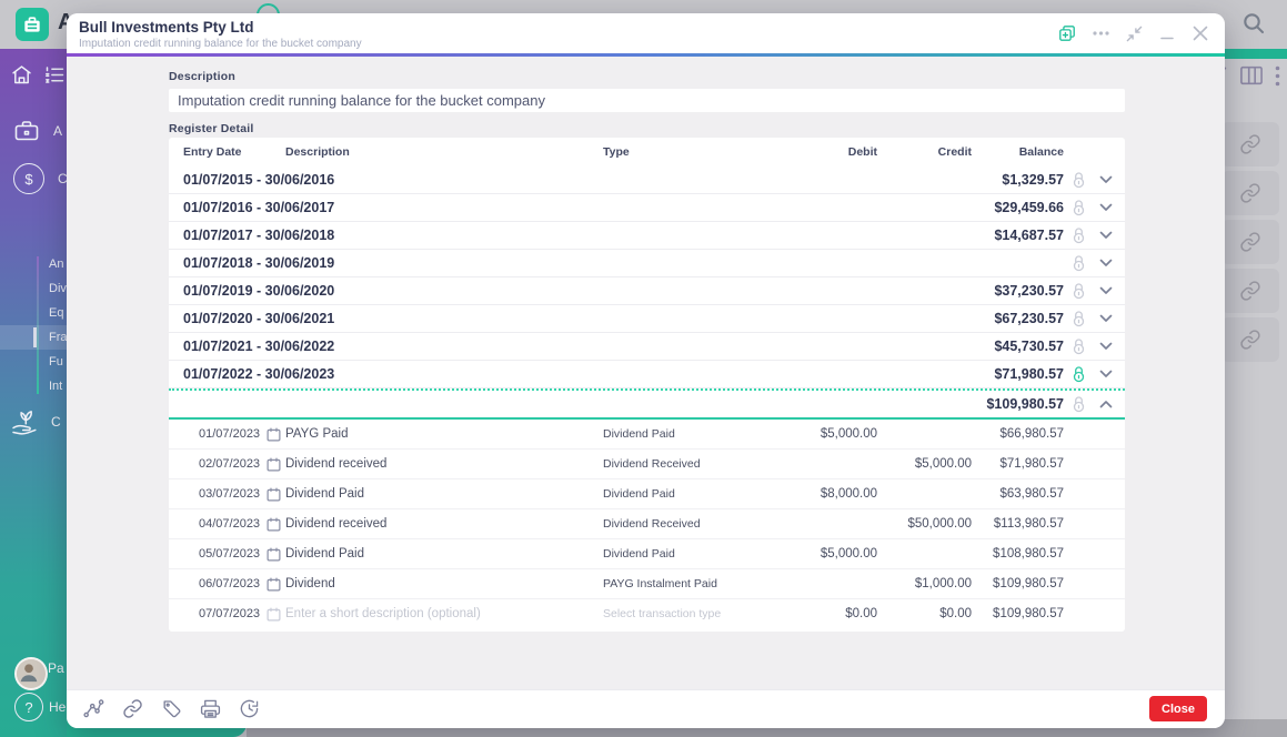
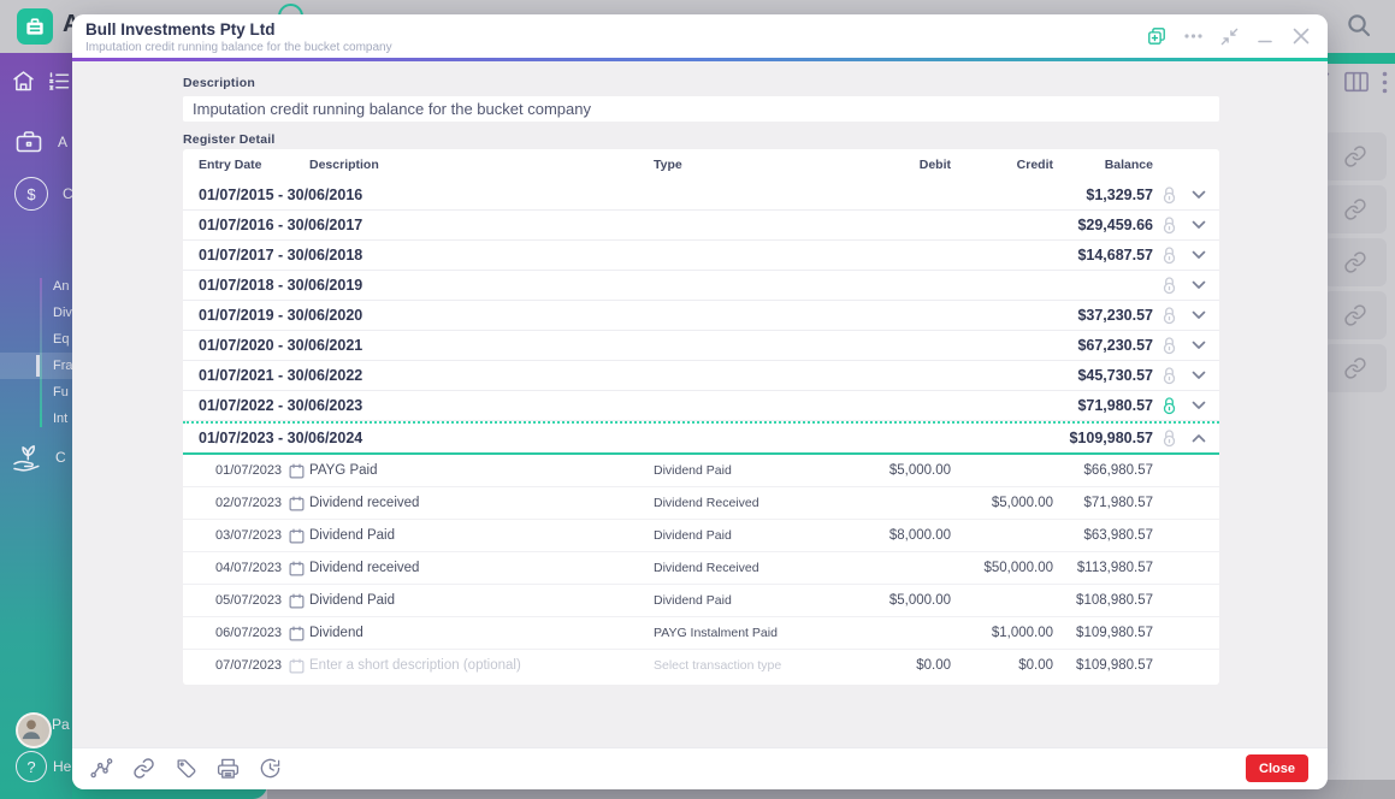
  A
  $
  C
  An
  Div
  Eq
  Fra
  Fu
  Int
  C
  Pa
  ?
  He
  Bull Investments Pty Ltd
  Imputation credit running balance for the bucket company
  Description
  Imputation credit running balance for the bucket company
  Register Detail
  Entry Date
  Description
  Type
  Debit
  Credit
  Balance
  01/07/2015 - 30/06/2016
  $1,329.57
  01/07/2016 - 30/06/2017
  $29,459.66
  01/07/2017 - 30/06/2018
  $14,687.57
  01/07/2018 - 30/06/2019
  01/07/2019 - 30/06/2020
  $37,230.57
  01/07/2020 - 30/06/2021
  $67,230.57
  01/07/2021 - 30/06/2022
  $45,730.57
  01/07/2022 - 30/06/2023
  $71,980.57
+ 01/07/2023 - 30/06/2024
  $109,980.57
  01/07/2023
  PAYG Paid
  Dividend Paid
  $5,000.00
  $66,980.57
  02/07/2023
  Dividend received
  Dividend Received
  $5,000.00
  $71,980.57
  03/07/2023
  Dividend Paid
  Dividend Paid
  $8,000.00
  $63,980.57
  04/07/2023
  Dividend received
  Dividend Received
  $50,000.00
  $113,980.57
  05/07/2023
  Dividend Paid
  Dividend Paid
  $5,000.00
  $108,980.57
  06/07/2023
  Dividend
  PAYG Instalment Paid
  $1,000.00
  $109,980.57
  07/07/2023
  Enter a short description (optional)
  Select transaction type
  $0.00
  $0.00
  $109,980.57
  Close
